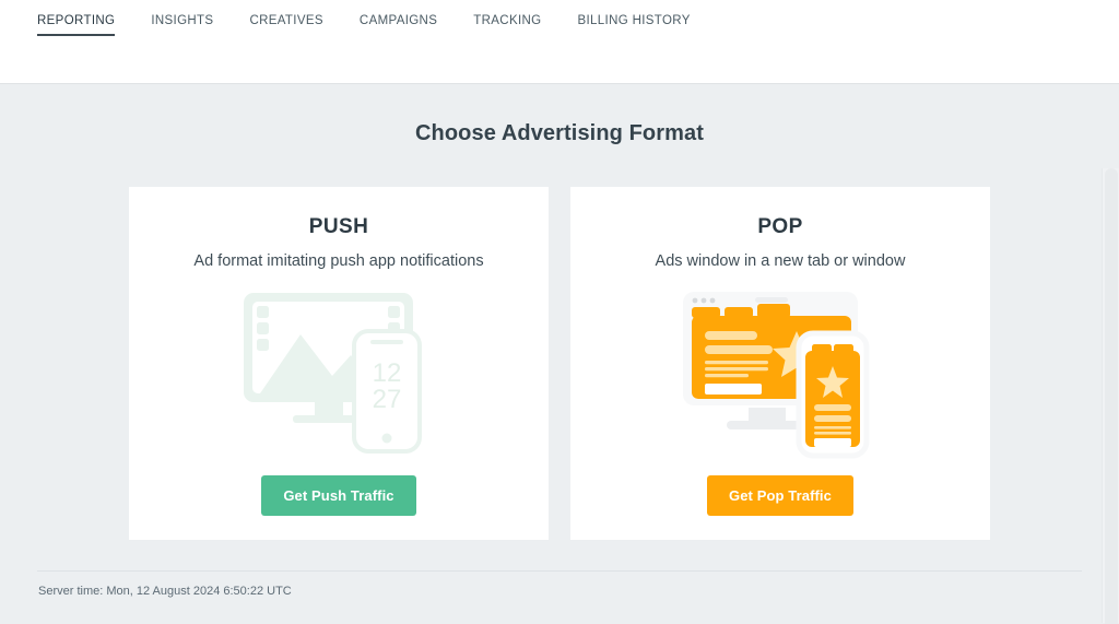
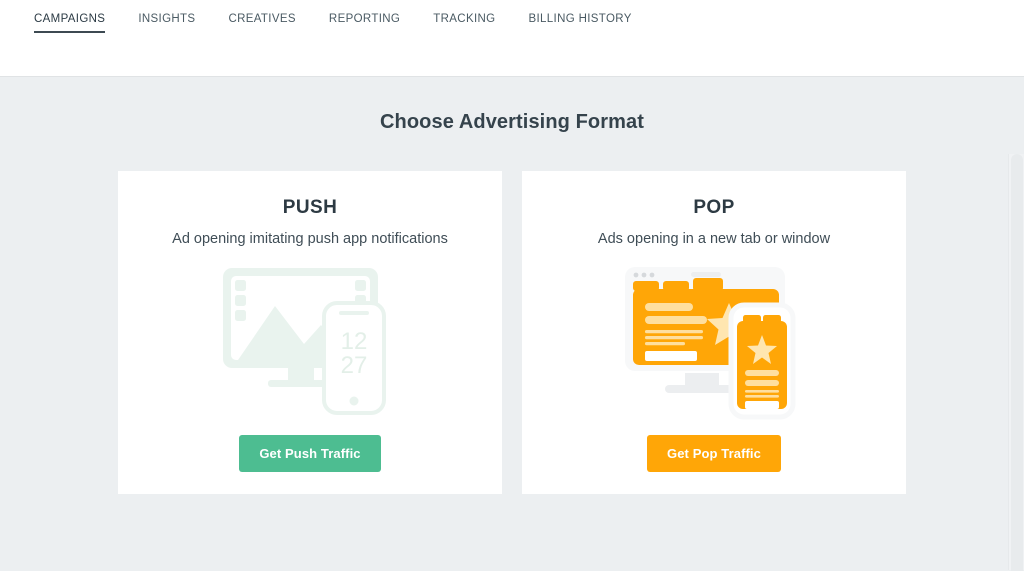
- REPORTING
+ CAMPAIGNS
  INSIGHTS
  CREATIVES
- CAMPAIGNS
+ REPORTING
  TRACKING
  BILLING HISTORY
  Choose Advertising Format
  PUSH
- Ad format imitating push app notifications
+ Ad opening imitating push app notifications
  12
  27
  Get Push Traffic
  POP
- Ads window in a new tab or window
+ Ads opening in a new tab or window
  Get Pop Traffic
- Server time: Mon, 12 August 2024 6:50:22 UTC
